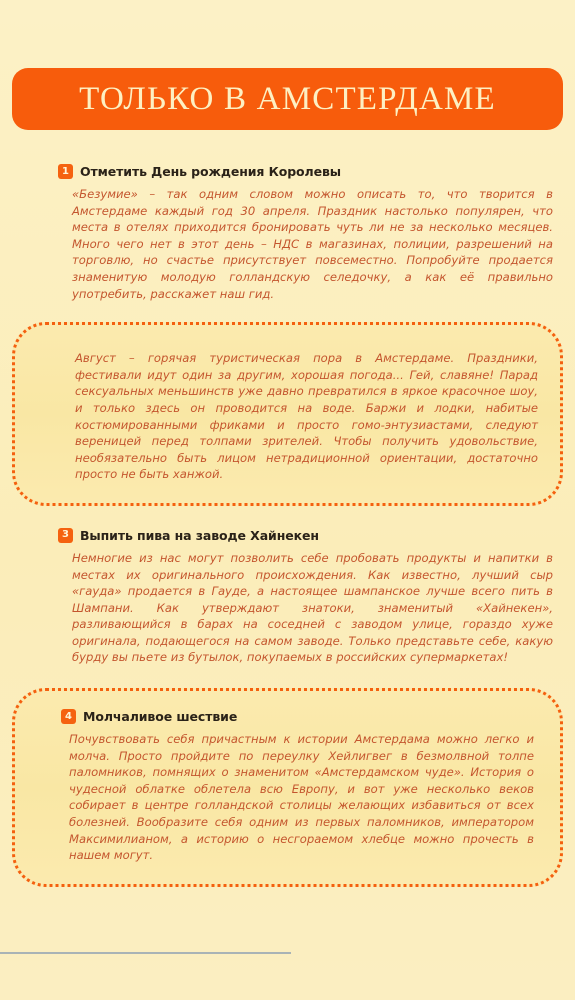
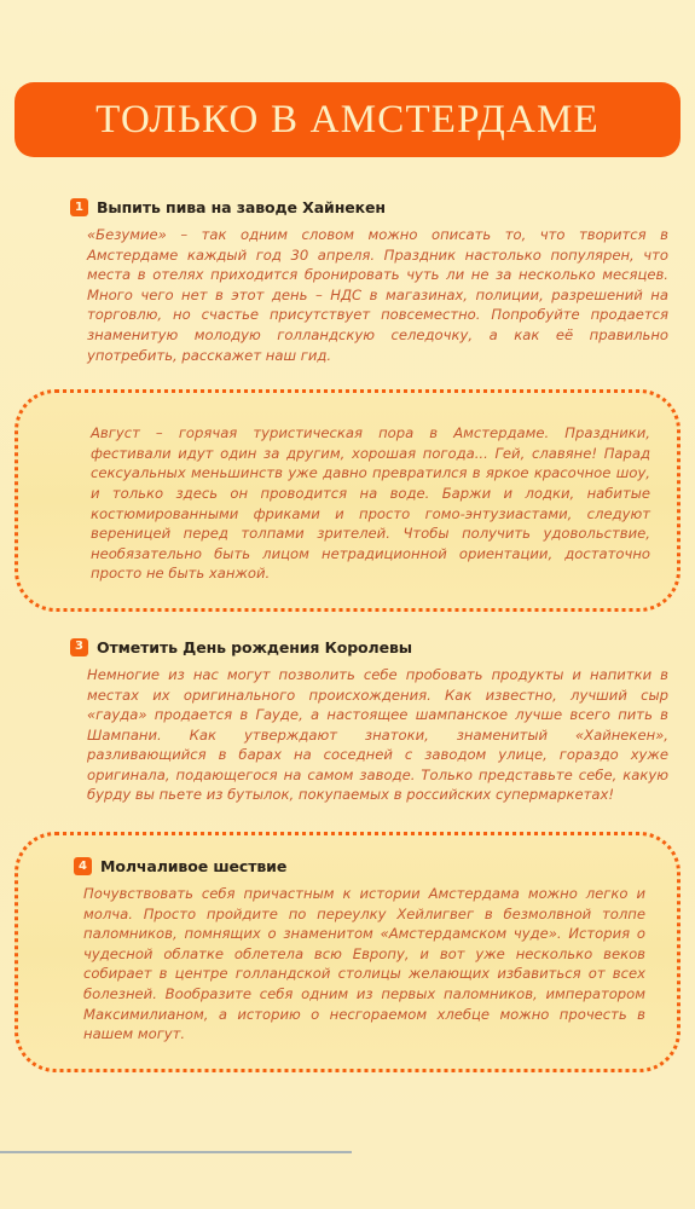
  ТОЛЬКО В АМСТЕРДАМЕ
  1
- Отметить День рождения Королевы
+ Выпить пива на заводе Хайнекен
  «Безумие» – так одним словом можно описать то, что творится в Амстердаме каждый год 30 апреля. Праздник настолько популярен, что места в отелях приходится бронировать чуть ли не за несколько месяцев. Много чего нет в этот день – НДС в магазинах, полиции, разрешений на торговлю, но счастье присутствует повсеместно. Попробуйте продается знаменитую молодую голландскую селедочку, а как её правильно употребить, расскажет наш гид.
  Август – горячая туристическая пора в Амстердаме. Праздники, фестивали идут один за другим, хорошая погода... Гей, славяне! Парад сексуальных меньшинств уже давно превратился в яркое красочное шоу, и только здесь он проводится на воде. Баржи и лодки, набитые костюмированными фриками и просто гомо-энтузиастами, следуют вереницей перед толпами зрителей. Чтобы получить удовольствие, необязательно быть лицом нетрадиционной ориентации, достаточно просто не быть ханжой.
  3
- Выпить пива на заводе Хайнекен
+ Отметить День рождения Королевы
  Немногие из нас могут позволить себе пробовать продукты и напитки в местах их оригинального происхождения. Как известно, лучший сыр «гауда» продается в Гауде, а настоящее шампанское лучше всего пить в Шампани. Как утверждают знатоки, знаменитый «Хайнекен», разливающийся в барах на соседней с заводом улице, гораздо хуже оригинала, подающегося на самом заводе. Только представьте себе, какую бурду вы пьете из бутылок, покупаемых в российских супермаркетах!
  4
  Молчаливое шествие
  Почувствовать себя причастным к истории Амстердама можно легко и молча. Просто пройдите по переулку Хейлигвег в безмолвной толпе паломников, помнящих о знаменитом «Амстердамском чуде». История о чудесной облатке облетела всю Европу, и вот уже несколько веков собирает в центре голландской столицы желающих избавиться от всех болезней. Вообразите себя одним из первых паломников, императором Максимилианом, а историю о несгораемом хлебце можно прочесть в нашем могут.
